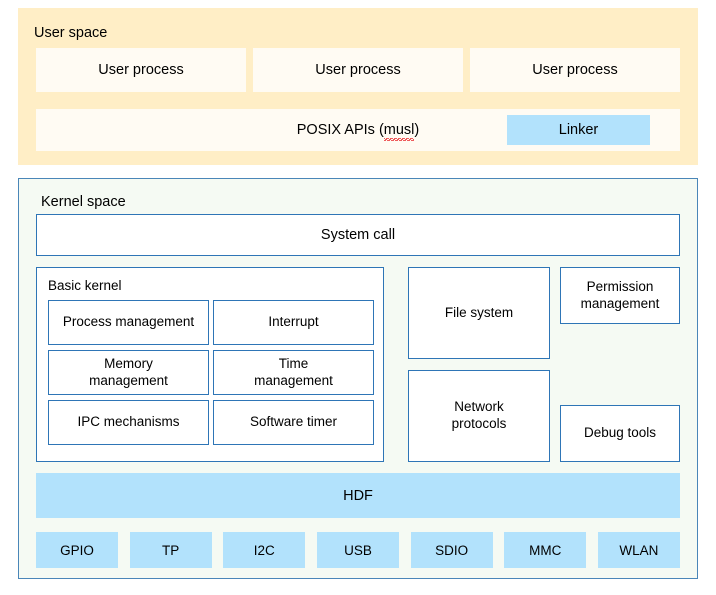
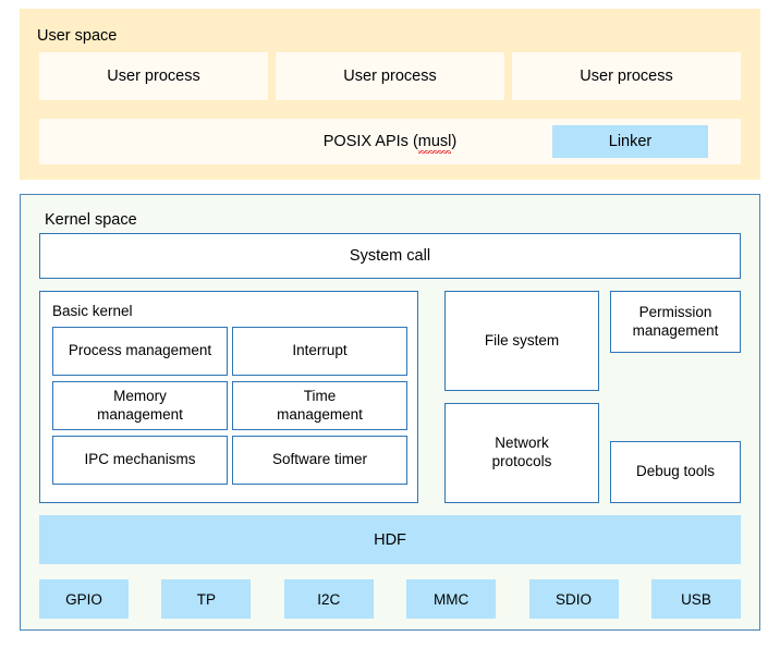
  User space
  User process
  User process
  User process
  POSIX APIs (musl)
  Linker
  Kernel space
  System call
  Basic kernel
  Process management
  Interrupt
  Memory
  management
  Time
  management
  IPC mechanisms
  Software timer
  File system
  Network
  protocols
  Permission
  management
  Debug tools
  HDF
  GPIO
  TP
  I2C
- USB
+ MMC
  SDIO
- MMC
+ USB
- WLAN
